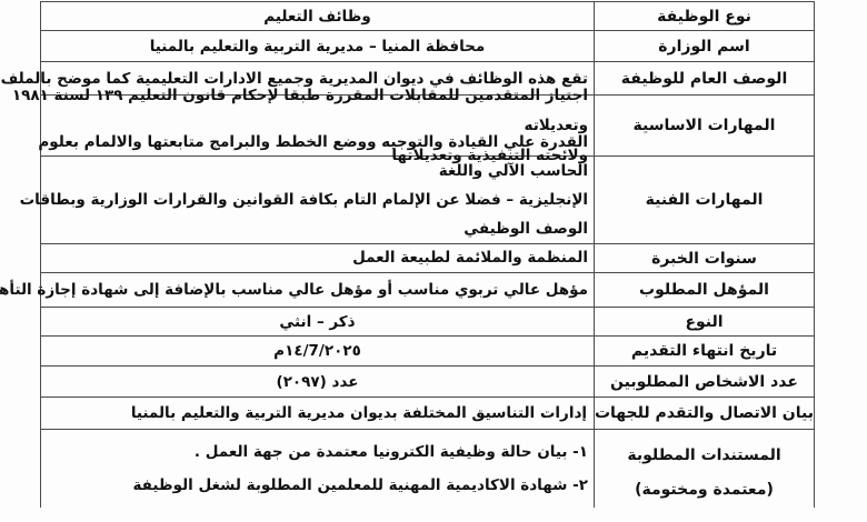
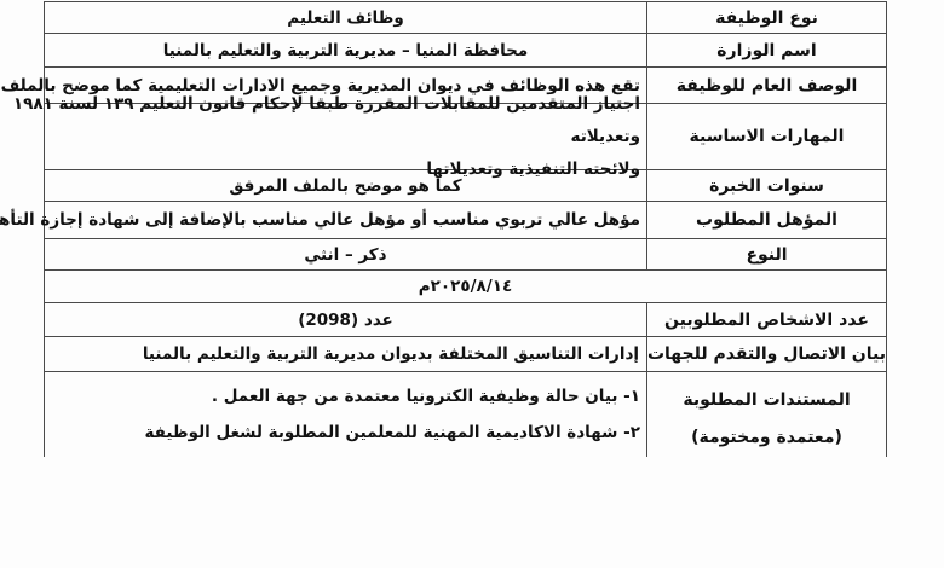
  نوع الوظيفة
  وظائف التعليم
  اسم الوزارة
  محافظة المنيا – مديرية التربية والتعليم بالمنيا
  الوصف العام للوظيفة
  تقع هذه الوظائف في ديوان المديرية وجميع الادارات التعليمية كما موضح بالملف
  المهارات الاساسية
  اجتياز المتقدمين للمقابلات المقررة طبقا لإحكام قانون التعليم ١٣٩ لسنة ١٩٨١ وتعديلاته
  ولائحته التنفيذية وتعديلاتها
- المهارات الفنية
- القدرة علي القيادة والتوجيه ووضع الخطط والبرامج متابعتها والالمام بعلوم الحاسب الآلي واللغة
- الإنجليزية – فضلا عن الإلمام التام بكافة القوانين والقرارات الوزارية وبطاقات الوصف الوظيفي
- المنظمة والملائمة لطبيعة العمل
  سنوات الخبرة
+ كما هو موضح بالملف المرفق
  المؤهل المطلوب
  مؤهل عالي تربوي مناسب أو مؤهل عالي مناسب بالإضافة إلى شهادة إجازة التأه
  النوع
  ذكر – انثي
- تاريخ انتهاء التقديم
- ٢٠٢٥/7/١٤م
+ ٢٠٢٥/٨/١٤م
  عدد الاشخاص المطلوبين
- عدد (٢٠٩٧)
+ عدد (2098)
  بيان الاتصال والتقدم للجهات
  إدارات التناسيق المختلفة بديوان مديرية التربية والتعليم بالمنيا
  المستندات المطلوبة
  (معتمدة ومختومة)
  ١- بيان حالة وظيفية الكترونيا معتمدة من جهة العمل .
  ٢- شهادة الاكاديمية المهنية للمعلمين المطلوبة لشغل الوظيفة
